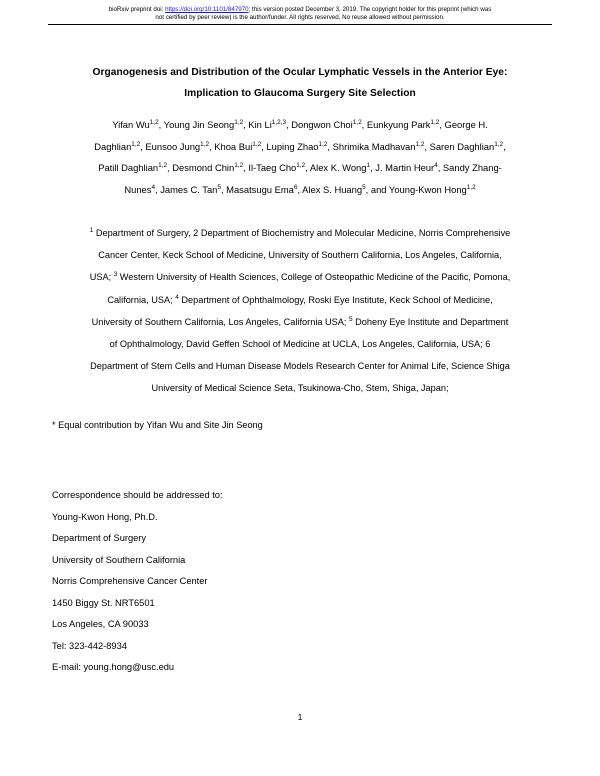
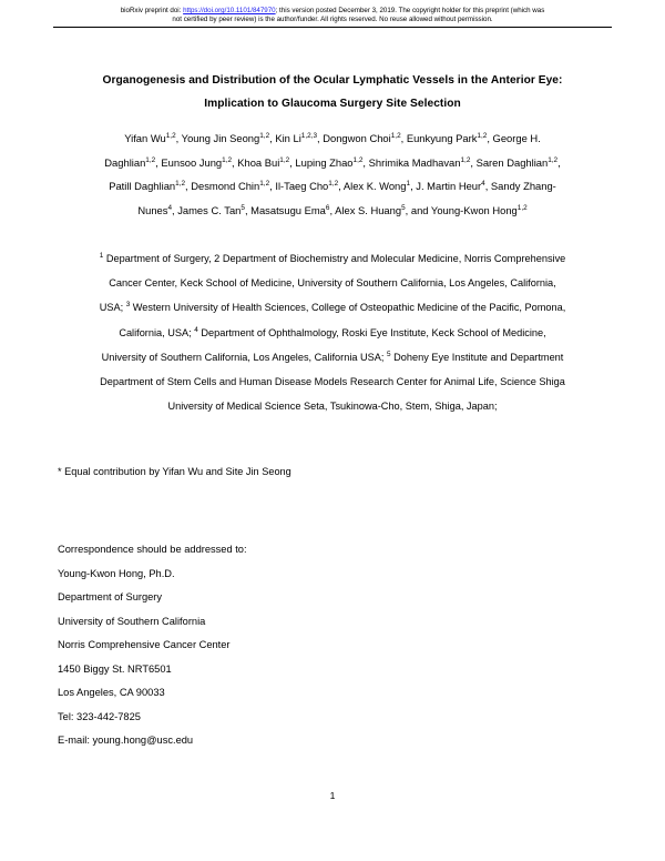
  Organogenesis and Distribution of the Ocular Lymphatic Vessels in the Anterior Eye:
  Implication to Glaucoma Surgery Site Selection
  Yifan Wu , Young Jin Seong , Kin Li , Dongwon Choi , Eunkyung Park , George H.
  Daghlian , Eunsoo Jung , Khoa Bui , Luping Zhao , Shrimika Madhavan , Saren Daghlian ,
  Patill Daghlian , Desmond Chin , Il-Taeg Cho , Alex K. Wong , J. Martin Heur , Sandy Zhang-
  Nunes , James C. Tan , Masatsugu Ema , Alex S. Huang , and Young-Kwon Hong
  Department of Surgery, 2 Department of Biochemistry and Molecular Medicine, Norris Comprehensive
  Cancer Center, Keck School of Medicine, University of Southern California, Los Angeles, California,
  USA; Western University of Health Sciences, College of Osteopathic Medicine of the Pacific, Pomona,
  California, USA; Department of Ophthalmology, Roski Eye Institute, Keck School of Medicine,
  University of Southern California, Los Angeles, California USA; Doheny Eye Institute and Department
- of Ophthalmology, David Geffen School of Medicine at UCLA, Los Angeles, California, USA; 6
  Department of Stem Cells and Human Disease Models Research Center for Animal Life, Science Shiga
  University of Medical Science Seta, Tsukinowa-Cho, Stem, Shiga, Japan;
  * Equal contribution by Yifan Wu and Site Jin Seong
  Correspondence should be addressed to:
  Young-Kwon Hong, Ph.D.
  Department of Surgery
  University of Southern California
  Norris Comprehensive Cancer Center
  1450 Biggy St. NRT6501
  Los Angeles, CA 90033
- Tel: 323-442-8934
+ Tel: 323-442-7825
  E-mail: young.hong@usc.edu
  1
